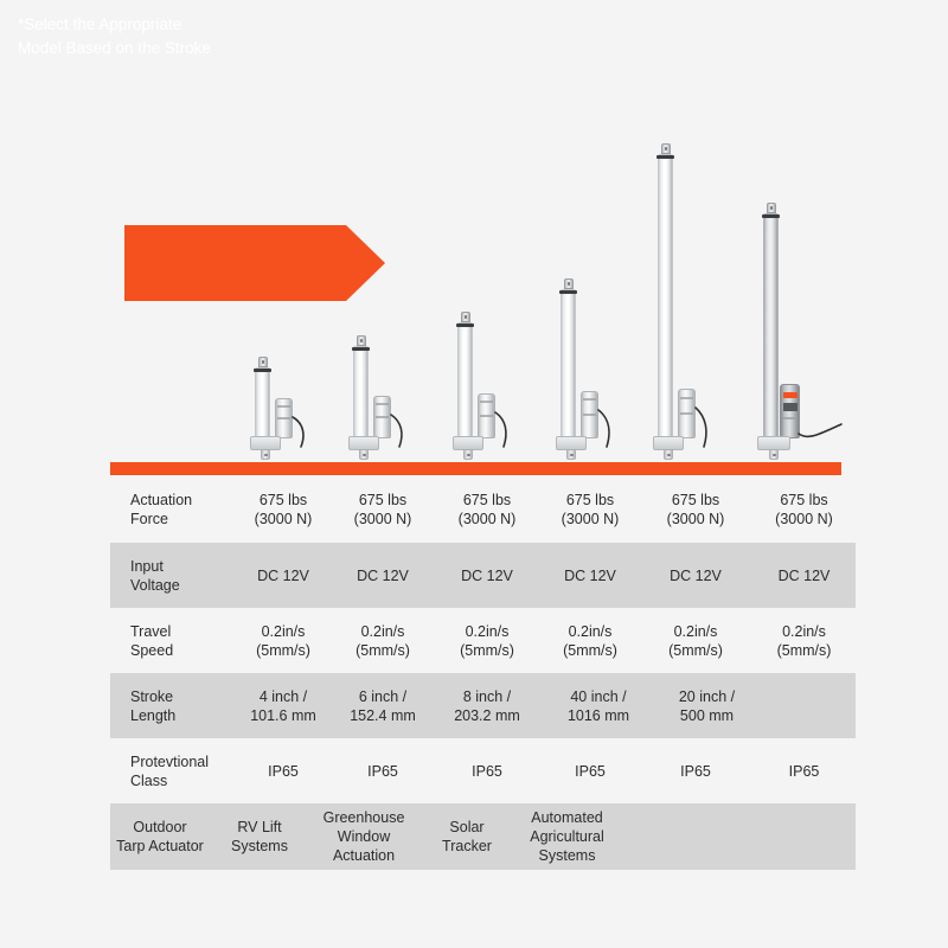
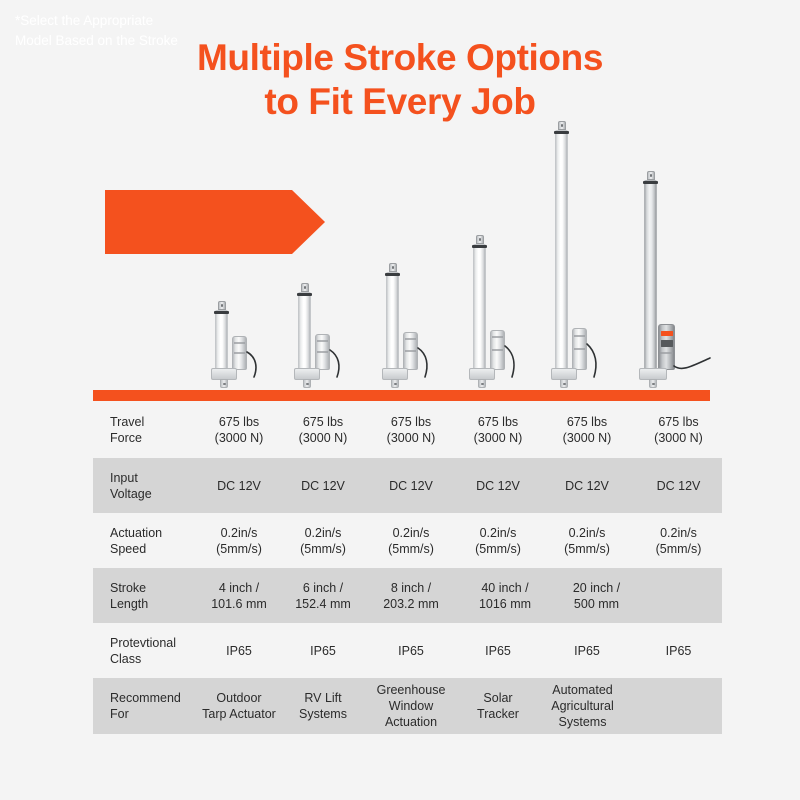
+ Multiple Stroke Options
+ to Fit Every Job
- Actuation
+ Travel
  Force
  675 lbs
  (3000 N)
  675 lbs
  (3000 N)
  675 lbs
  (3000 N)
  675 lbs
  (3000 N)
  675 lbs
  (3000 N)
  675 lbs
  (3000 N)
  Input
  Voltage
  DC 12V
  DC 12V
  DC 12V
  DC 12V
  DC 12V
  DC 12V
- Travel
+ Actuation
  Speed
  0.2in/s
  (5mm/s)
  0.2in/s
  (5mm/s)
  0.2in/s
  (5mm/s)
  0.2in/s
  (5mm/s)
  0.2in/s
  (5mm/s)
  0.2in/s
  (5mm/s)
  Stroke
  Length
  4 inch /
  101.6 mm
  6 inch /
  152.4 mm
  8 inch /
  203.2 mm
  40 inch /
  1016 mm
  20 inch /
  500 mm
  Protevtional
  Class
  IP65
  IP65
  IP65
  IP65
  IP65
  IP65
+ Recommend
+ For
  Outdoor
  Tarp Actuator
  RV Lift
  Systems
  Greenhouse
  Window Actuation
  Solar
  Tracker
  Automated
  Agricultural
  Systems
